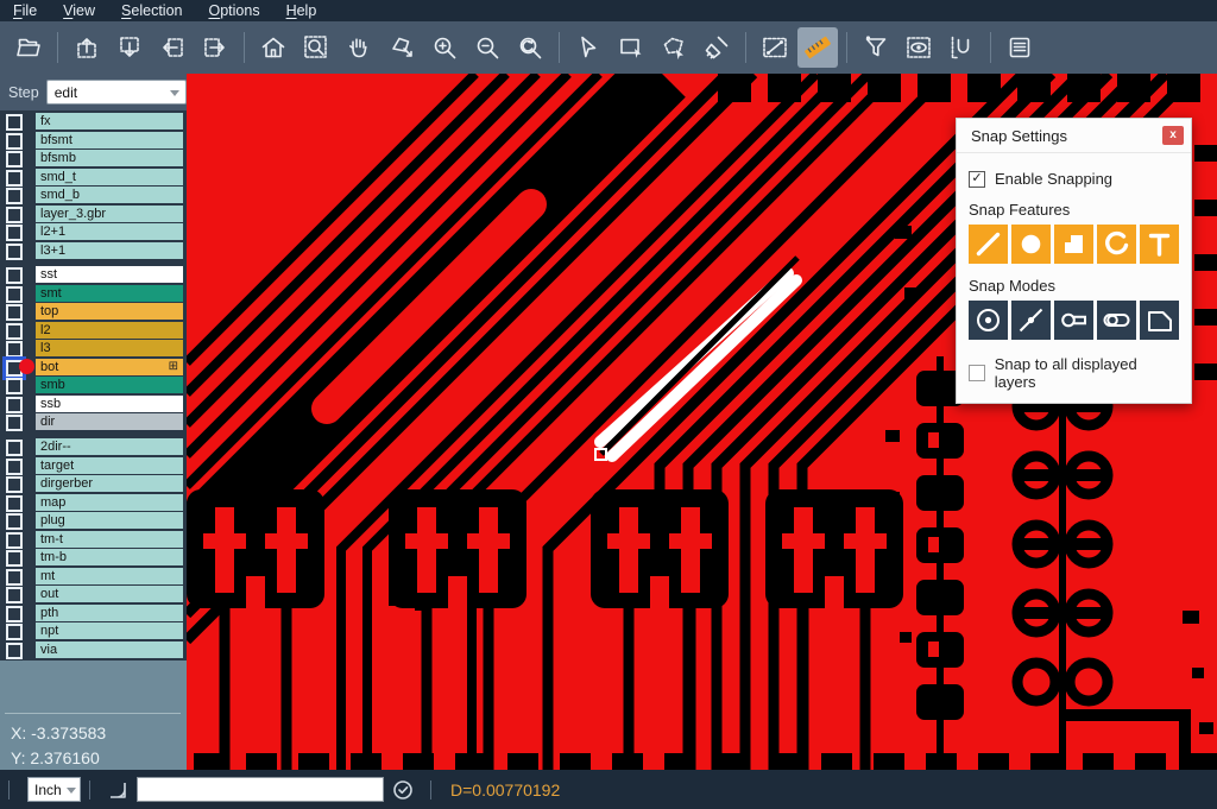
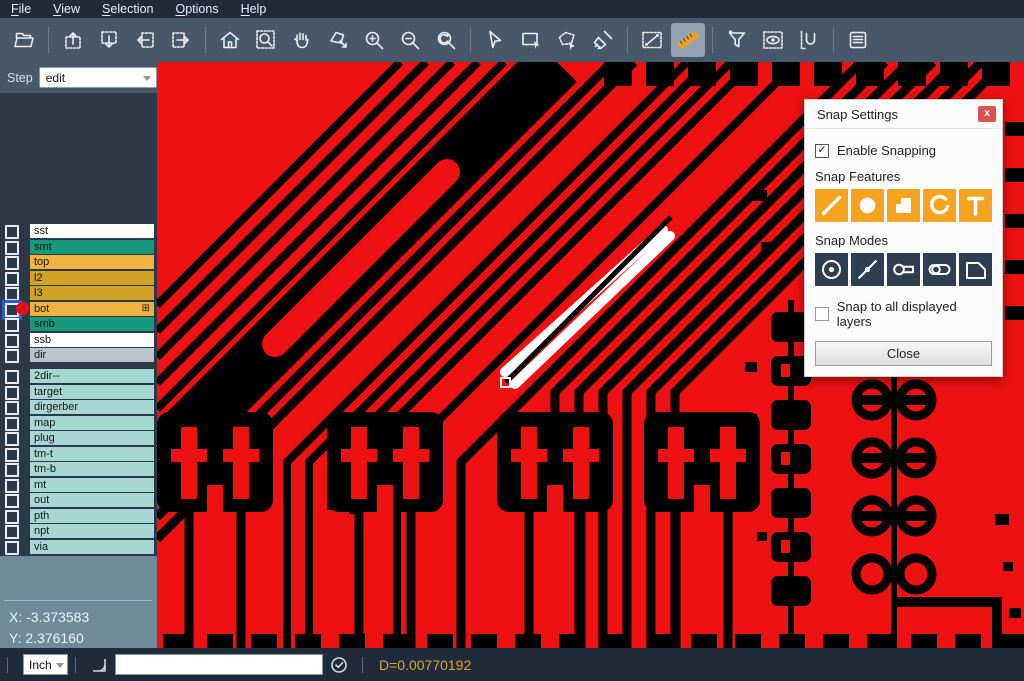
  File
  View
  Selection
  Options
  Help
  Step
  edit
- fx
- bfsmt
- bfsmb
- smd_t
- smd_b
- layer_3.gbr
- l2+1
- l3+1
  sst
  smt
  top
  l2
  l3
  bot
  ⊞
  smb
  ssb
  dir
  2dir--
  target
  dirgerber
  map
  plug
  tm-t
  tm-b
  mt
  out
  pth
  npt
  via
  X: -3.373583
  Y: 2.376160
  Snap Settings
  x
  ✓
  Enable Snapping
  Snap Features
  Snap Modes
  Snap to all displayed layers
+ Close
  Inch
  D=0.00770192
